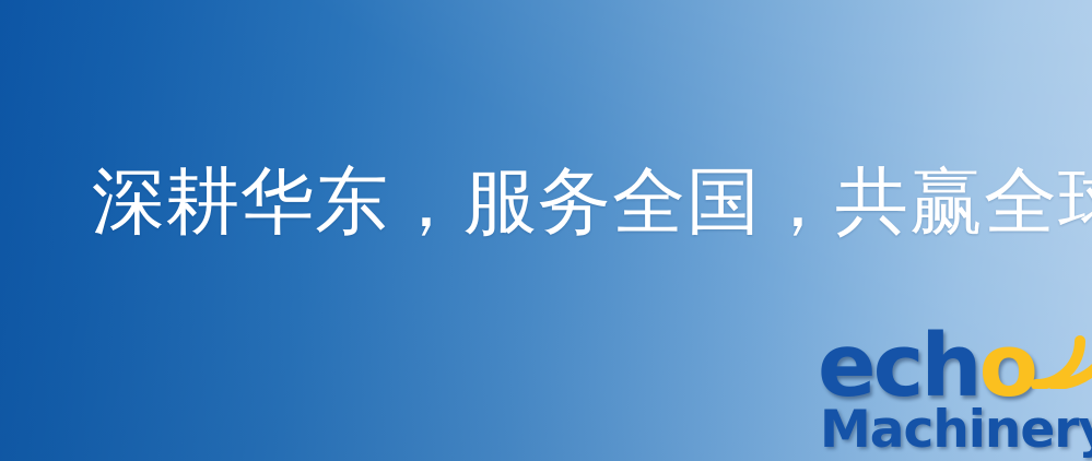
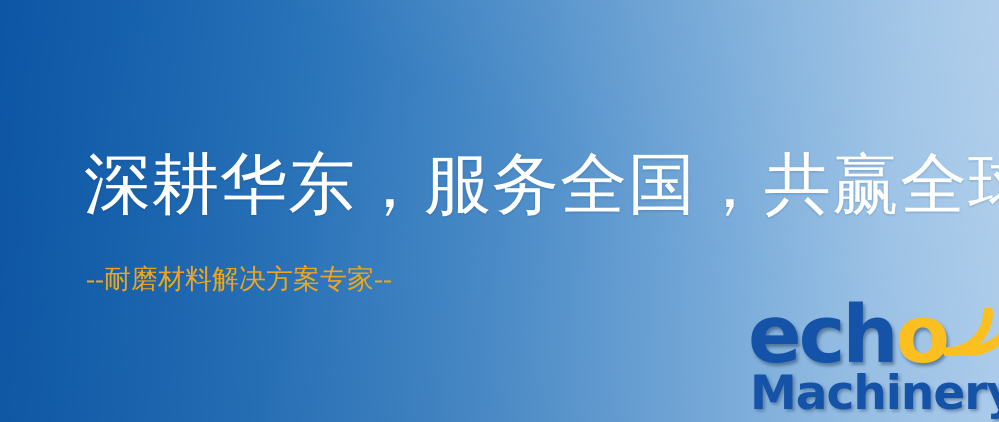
  深耕华东，服务全国，共赢全
+ --耐磨材料解决方案专家--
  echo
  Machiner
